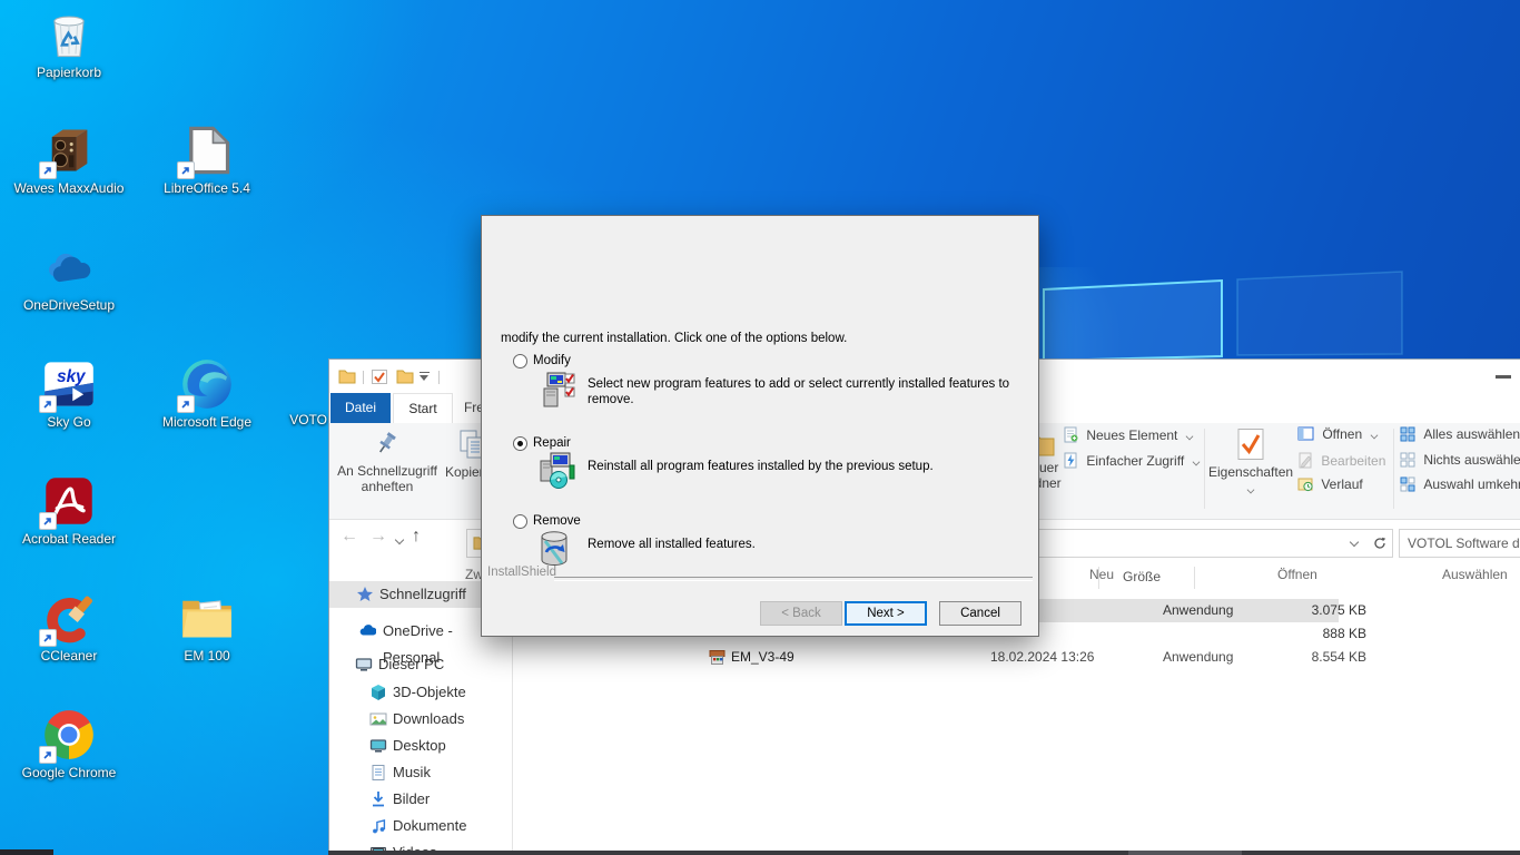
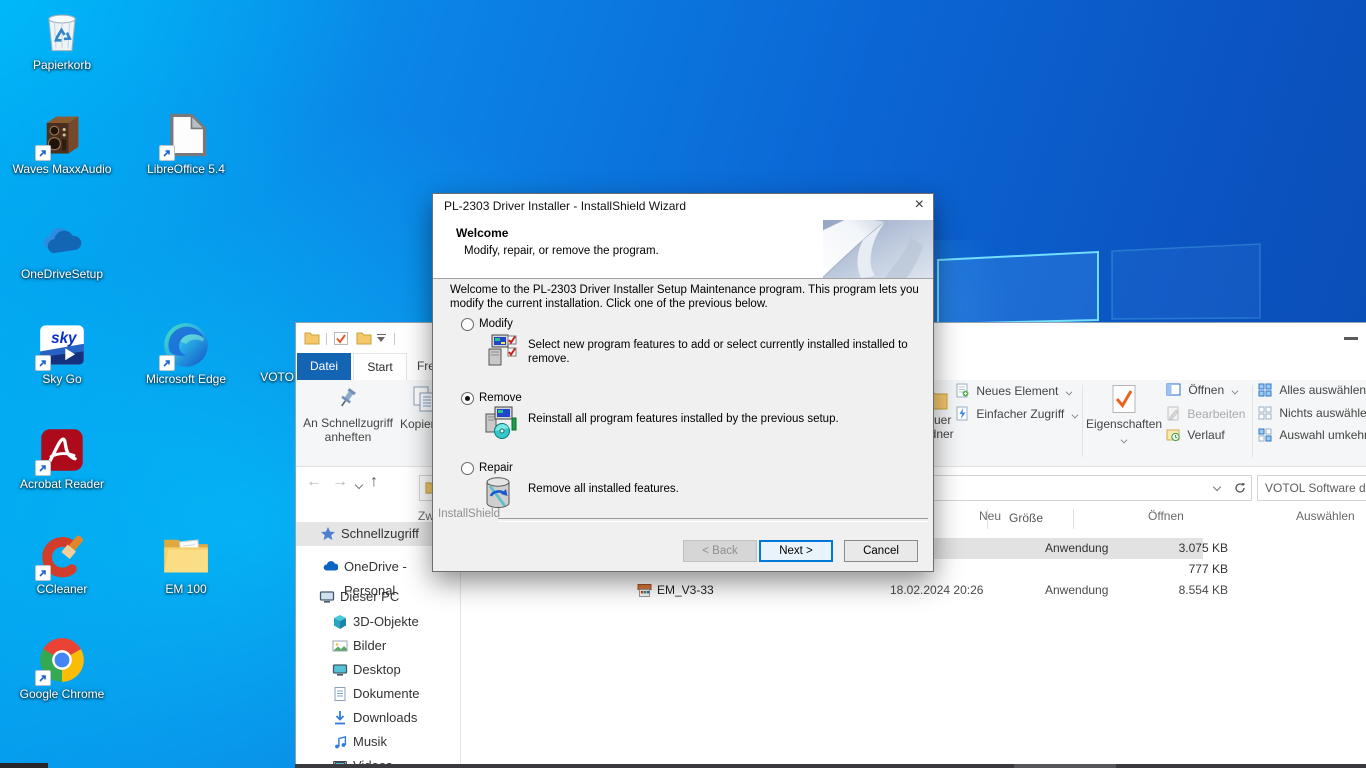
  Papierkorb
  Waves MaxxAudio
  LibreOffice 5.4
  OneDriveSetup
  sky
  Sky Go
  Microsoft Edge
  Acrobat Reader
  CCleaner
  EM 100
  Google Chrome
  VOTO
  Datei
  Start
  An Schnellzugriff
  anheften
  Neues Element
  Einfacher Zugriff
  Neu
  Eigenschaften
  Öffnen
  Bearbeiten
  Verlauf
  Öffnen
  Alles auswählen
  Nichts auswähle
  Auswahl umkeh
  Auswählen
  ←
  →
  ↑
  Schnellzugriff
  OneDrive - Personal
  Dieser PC
  3D-Objekte
- Downloads
+ Bilder
  Desktop
- Musik
+ Dokumente
- Bilder
+ Downloads
- Dokumente
+ Musik
  Größe
  Anwendung
  3.075 KB
- 888 KB
+ 777 KB
- EM_V3-49
+ EM_V3-33
- 18.02.2024 13:26
+ 18.02.2024 20:26
  Anwendung
  8.554 KB
+ PL-2303 Driver Installer - InstallShield Wizard
+ ×
+ Welcome
+ Modify, repair, or remove the program.
+ Welcome to the PL-2303 Driver Installer Setup Maintenance program. This program lets you
- modify the current installation. Click one of the options below.
+ modify the current installation. Click one of the previous below.
  Modify
- Select new program features to add or select currently installed features to
+ Select new program features to add or select currently installed installed to
  remove.
- Repair
+ Remove
  Reinstall all program features installed by the previous setup.
- Remove
+ Repair
  Remove all installed features.
  InstallShield
  < Back
  Next >
  Cancel
